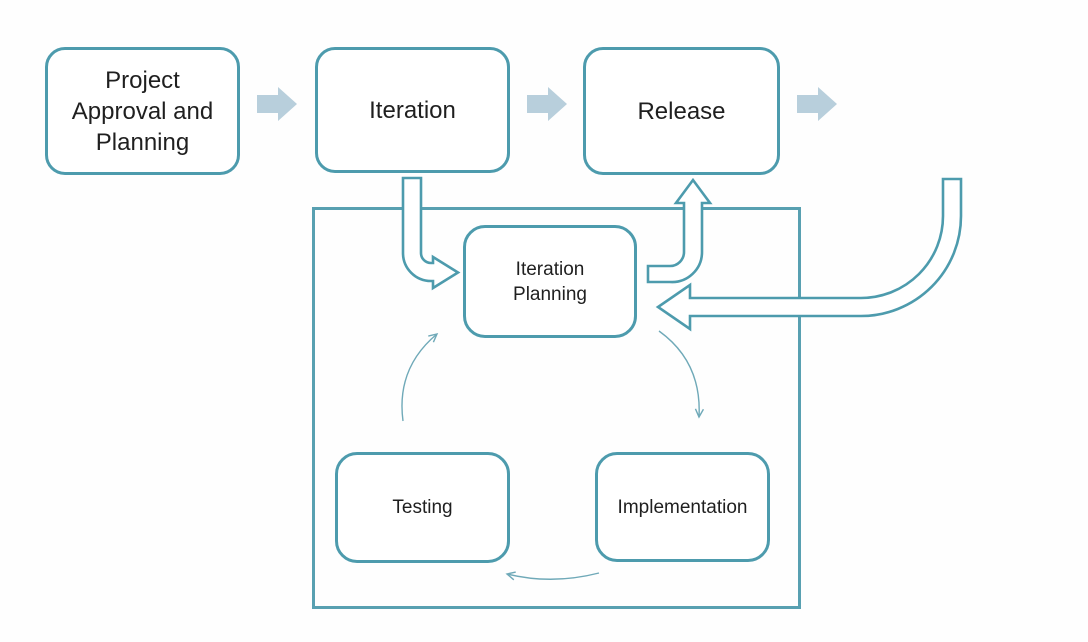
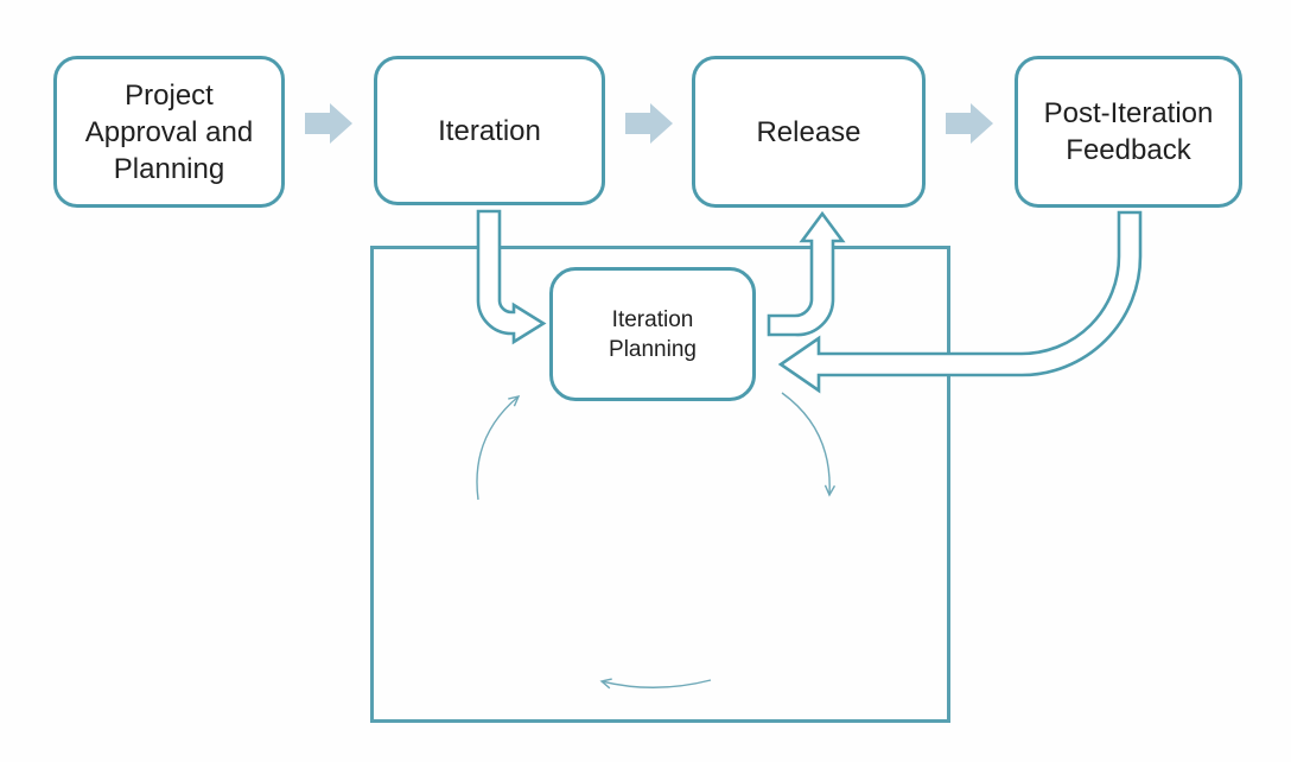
  Project Approval and Planning
  Iteration
  Release
+ Post-Iteration Feedback
  Iteration Planning
- Testing
- Implementation
